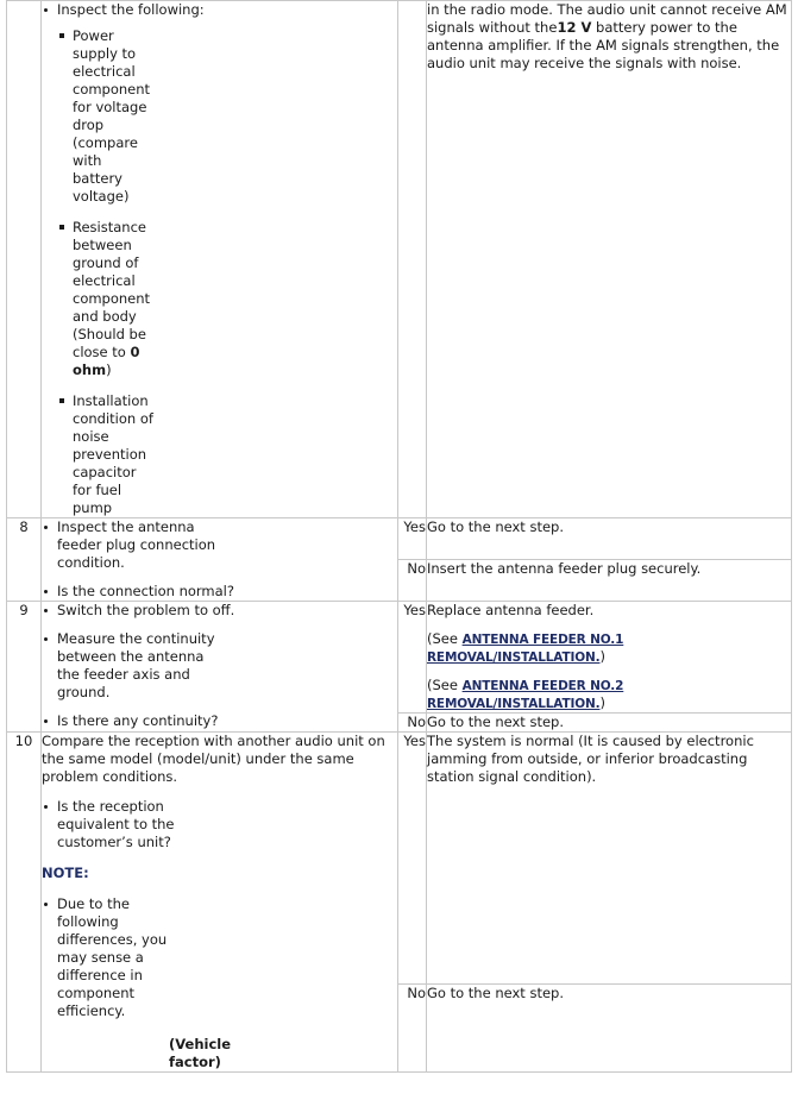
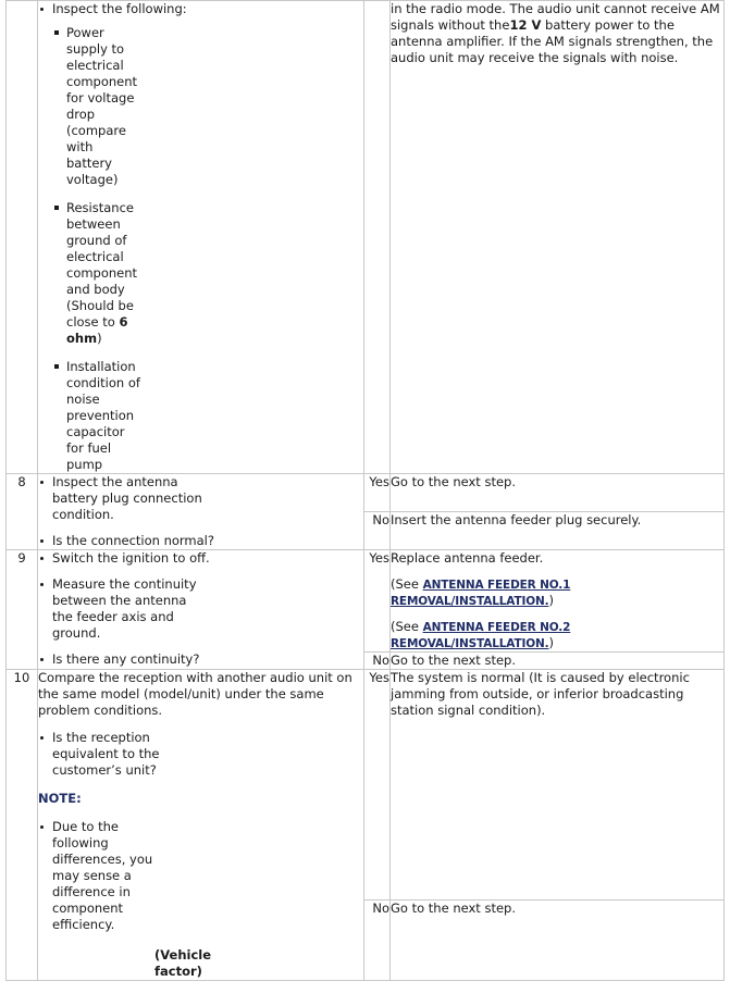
- 	Inspect the following: Power supply to electrical component for voltage drop (compare with battery voltage) Resistance between ground of electrical component and body (Should be close to 0 ohm) Installation condition of noise prevention capacitor for fuel pump		in the radio mode. The audio unit cannot receive AM signals without the12 V battery power to the antenna amplifier. If the AM signals strengthen, the audio unit may receive the signals with noise.
+ 	Inspect the following: Power supply to electrical component for voltage drop (compare with battery voltage) Resistance between ground of electrical component and body (Should be close to 6 ohm) Installation condition of noise prevention capacitor for fuel pump		in the radio mode. The audio unit cannot receive AM signals without the12 V battery power to the antenna amplifier. If the AM signals strengthen, the audio unit may receive the signals with noise.
- 8	Inspect the antenna feeder plug connection condition. Is the connection normal?	Yes	Go to the next step.
+ 8	Inspect the antenna battery plug connection condition. Is the connection normal?	Yes	Go to the next step.
  No	Insert the antenna feeder plug securely.
- 9	Switch the problem to off. Measure the continuity between the antenna the feeder axis and ground. Is there any continuity?	Yes	Replace antenna feeder. (See ANTENNA FEEDER NO.1 REMOVAL/INSTALLATION.) (See ANTENNA FEEDER NO.2 REMOVAL/INSTALLATION.)
+ 9	Switch the ignition to off. Measure the continuity between the antenna the feeder axis and ground. Is there any continuity?	Yes	Replace antenna feeder. (See ANTENNA FEEDER NO.1 REMOVAL/INSTALLATION.) (See ANTENNA FEEDER NO.2 REMOVAL/INSTALLATION.)
  No	Go to the next step.
  10	Compare the reception with another audio unit on the same model (model/unit) under the same problem conditions. Is the reception equivalent to the customer’s unit? NOTE: Due to the following differences, you may sense a difference in component efficiency. (Vehicle factor)	Yes	The system is normal (It is caused by electronic jamming from outside, or inferior broadcasting station signal condition).
  No	Go to the next step.
